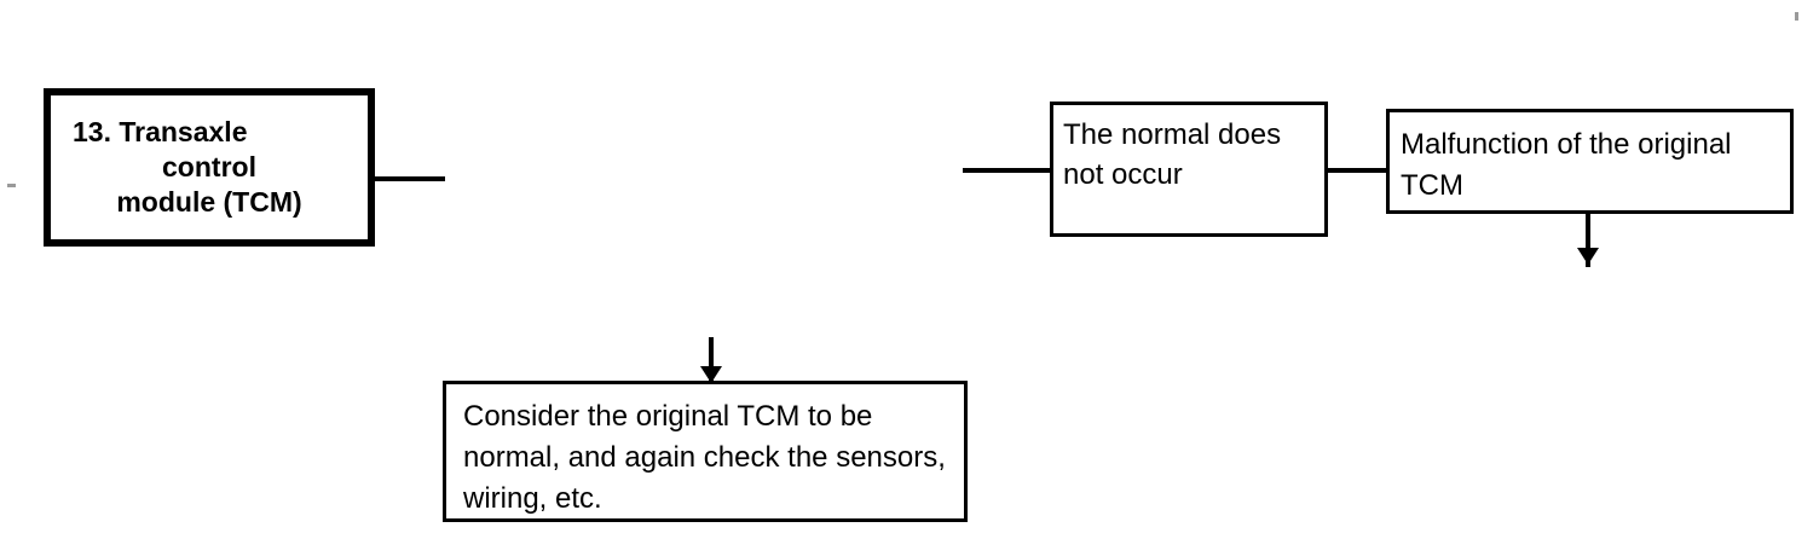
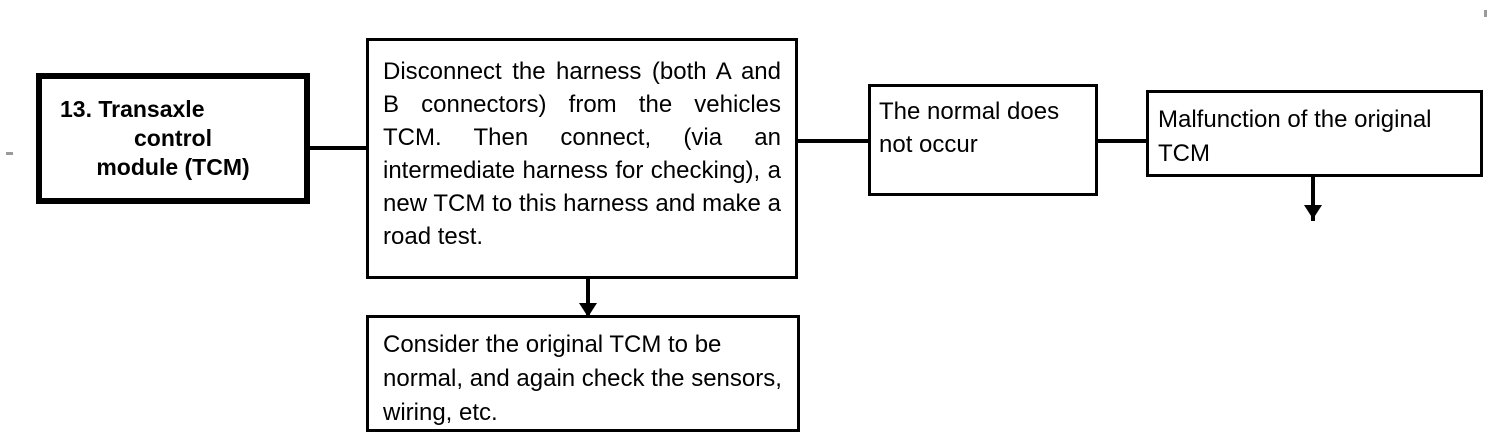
  13. Transaxle
  control
  module (TCM)
+ Disconnect the harness (both A and B connectors) from the vehicles TCM. Then connect, (via an intermediate harness for checking), a new TCM to this harness and make a road test.
  The normal does not occur
  Malfunction of the original TCM
  Consider the original TCM to be normal, and again check the sensors, wiring, etc.
